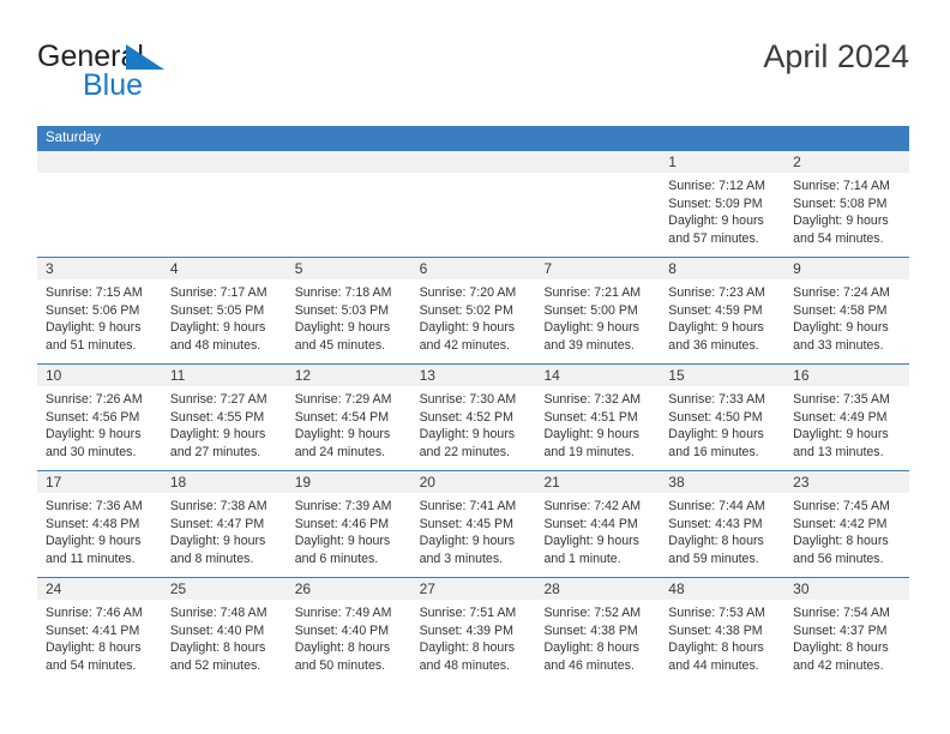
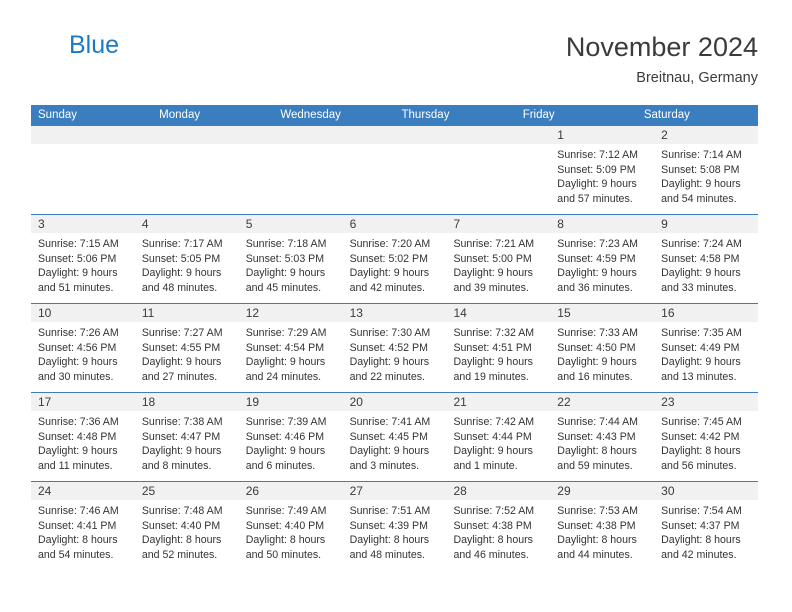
- General
  Blue
- April 2024
+ November 2024
+ Breitnau, Germany
+ Sunday
+ Monday
+ Wednesday
+ Thursday
+ Friday
  Saturday
  1
  Sunrise: 7:12 AM
  Sunset: 5:09 PM
  Daylight: 9 hours
  and 57 minutes.
  2
  Sunrise: 7:14 AM
  Sunset: 5:08 PM
  Daylight: 9 hours
  and 54 minutes.
  3
  Sunrise: 7:15 AM
  Sunset: 5:06 PM
  Daylight: 9 hours
  and 51 minutes.
  4
  Sunrise: 7:17 AM
  Sunset: 5:05 PM
  Daylight: 9 hours
  and 48 minutes.
  5
  Sunrise: 7:18 AM
  Sunset: 5:03 PM
  Daylight: 9 hours
  and 45 minutes.
  6
  Sunrise: 7:20 AM
  Sunset: 5:02 PM
  Daylight: 9 hours
  and 42 minutes.
  7
  Sunrise: 7:21 AM
  Sunset: 5:00 PM
  Daylight: 9 hours
  and 39 minutes.
  8
  Sunrise: 7:23 AM
  Sunset: 4:59 PM
  Daylight: 9 hours
  and 36 minutes.
  9
  Sunrise: 7:24 AM
  Sunset: 4:58 PM
  Daylight: 9 hours
  and 33 minutes.
  10
  Sunrise: 7:26 AM
  Sunset: 4:56 PM
  Daylight: 9 hours
  and 30 minutes.
  11
  Sunrise: 7:27 AM
  Sunset: 4:55 PM
  Daylight: 9 hours
  and 27 minutes.
  12
  Sunrise: 7:29 AM
  Sunset: 4:54 PM
  Daylight: 9 hours
  and 24 minutes.
  13
  Sunrise: 7:30 AM
  Sunset: 4:52 PM
  Daylight: 9 hours
  and 22 minutes.
  14
  Sunrise: 7:32 AM
  Sunset: 4:51 PM
  Daylight: 9 hours
  and 19 minutes.
  15
  Sunrise: 7:33 AM
  Sunset: 4:50 PM
  Daylight: 9 hours
  and 16 minutes.
  16
  Sunrise: 7:35 AM
  Sunset: 4:49 PM
  Daylight: 9 hours
  and 13 minutes.
  17
  Sunrise: 7:36 AM
  Sunset: 4:48 PM
  Daylight: 9 hours
  and 11 minutes.
  18
  Sunrise: 7:38 AM
  Sunset: 4:47 PM
  Daylight: 9 hours
  and 8 minutes.
  19
  Sunrise: 7:39 AM
  Sunset: 4:46 PM
  Daylight: 9 hours
  and 6 minutes.
  20
  Sunrise: 7:41 AM
  Sunset: 4:45 PM
  Daylight: 9 hours
  and 3 minutes.
  21
  Sunrise: 7:42 AM
  Sunset: 4:44 PM
  Daylight: 9 hours
  and 1 minute.
- 38
+ 22
  Sunrise: 7:44 AM
  Sunset: 4:43 PM
  Daylight: 8 hours
  and 59 minutes.
  23
  Sunrise: 7:45 AM
  Sunset: 4:42 PM
  Daylight: 8 hours
  and 56 minutes.
  24
  Sunrise: 7:46 AM
  Sunset: 4:41 PM
  Daylight: 8 hours
  and 54 minutes.
  25
  Sunrise: 7:48 AM
  Sunset: 4:40 PM
  Daylight: 8 hours
  and 52 minutes.
  26
  Sunrise: 7:49 AM
  Sunset: 4:40 PM
  Daylight: 8 hours
  and 50 minutes.
  27
  Sunrise: 7:51 AM
  Sunset: 4:39 PM
  Daylight: 8 hours
  and 48 minutes.
  28
  Sunrise: 7:52 AM
  Sunset: 4:38 PM
  Daylight: 8 hours
  and 46 minutes.
- 48
+ 29
  Sunrise: 7:53 AM
  Sunset: 4:38 PM
  Daylight: 8 hours
  and 44 minutes.
  30
  Sunrise: 7:54 AM
  Sunset: 4:37 PM
  Daylight: 8 hours
  and 42 minutes.
